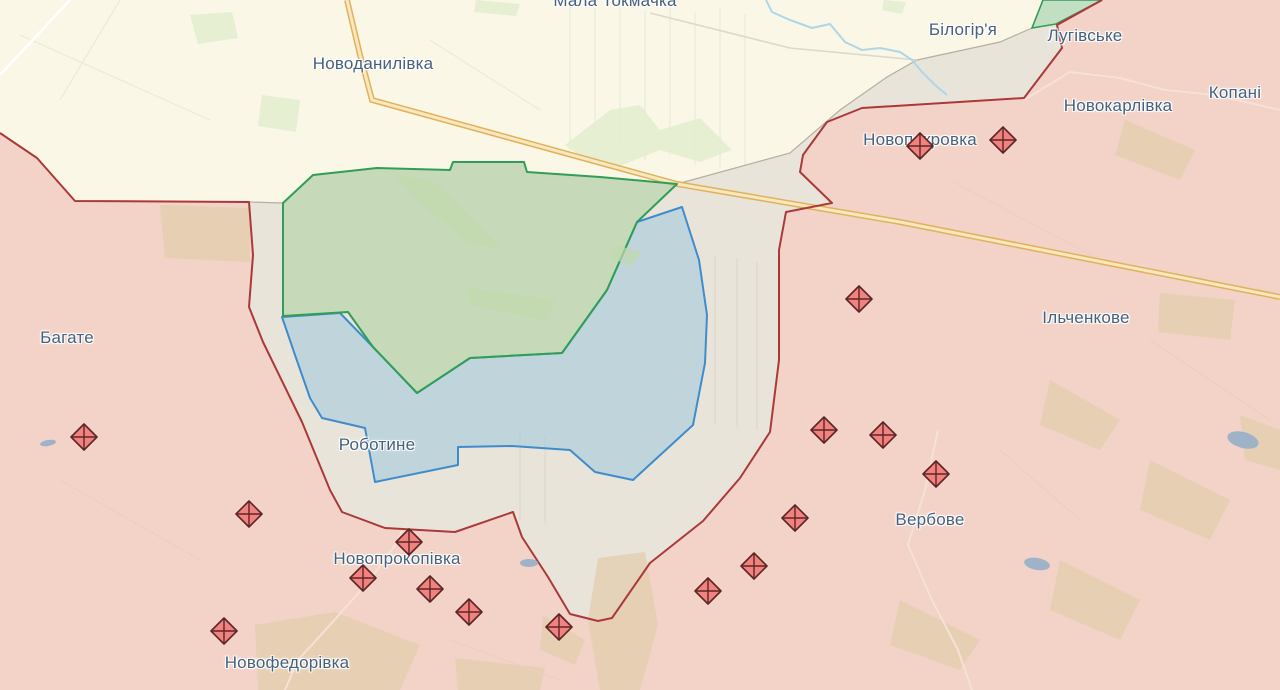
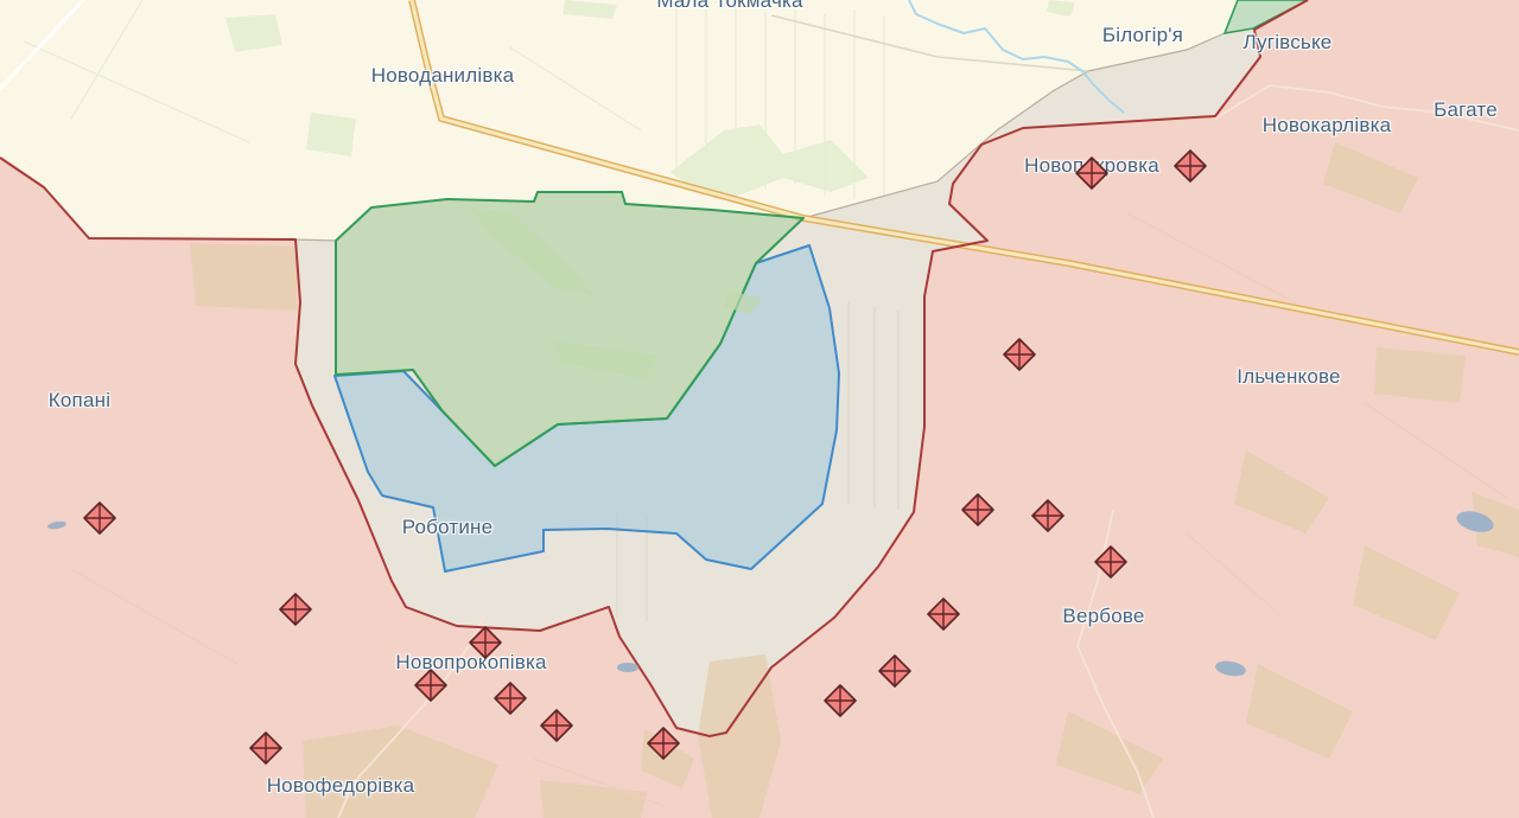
  Мала Токмачка
  Новоданилівка
  Білогір'я
  Лугівське
  Новокарлівка
- Копані
+ Багате
  Новопровка
  Ільченкове
- Багате
+ Копані
  Роботине
  Вербове
  Новопрокопівка
  Новофедорівка
